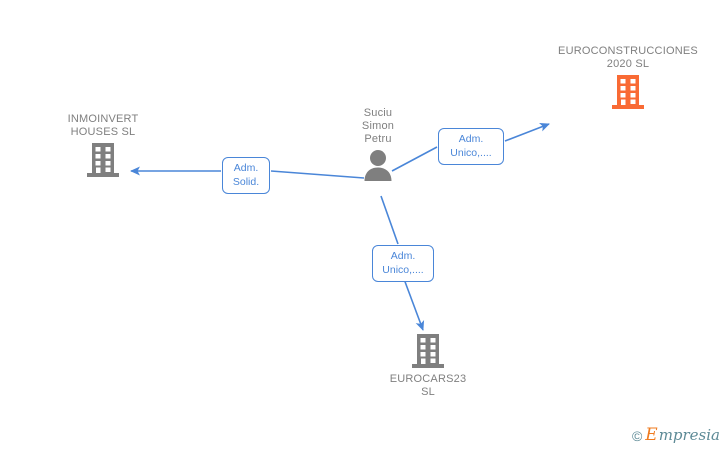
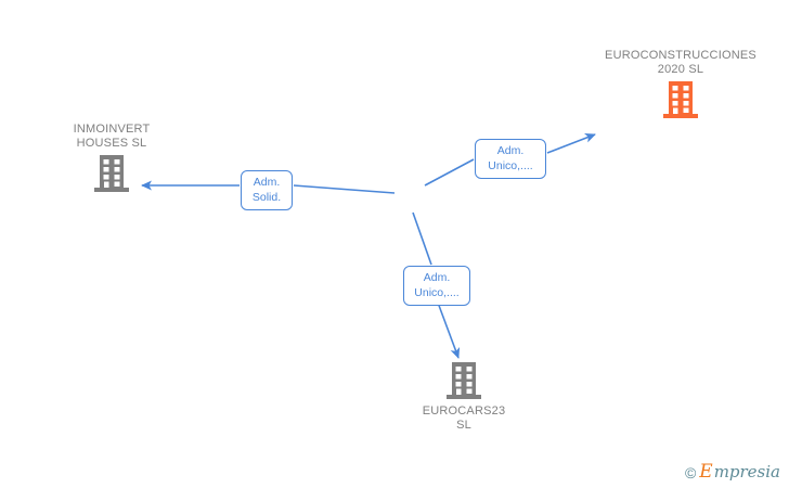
  EUROCONSTRUCCIONES
  2020 SL
  INMOINVERT
  HOUSES SL
- Suciu
- Simon
- Petru
  EUROCARS23
  SL
  Adm.
  Unico,....
  Adm.
  Solid.
  Adm.
  Unico,....
  ©
  E
  mpresia
